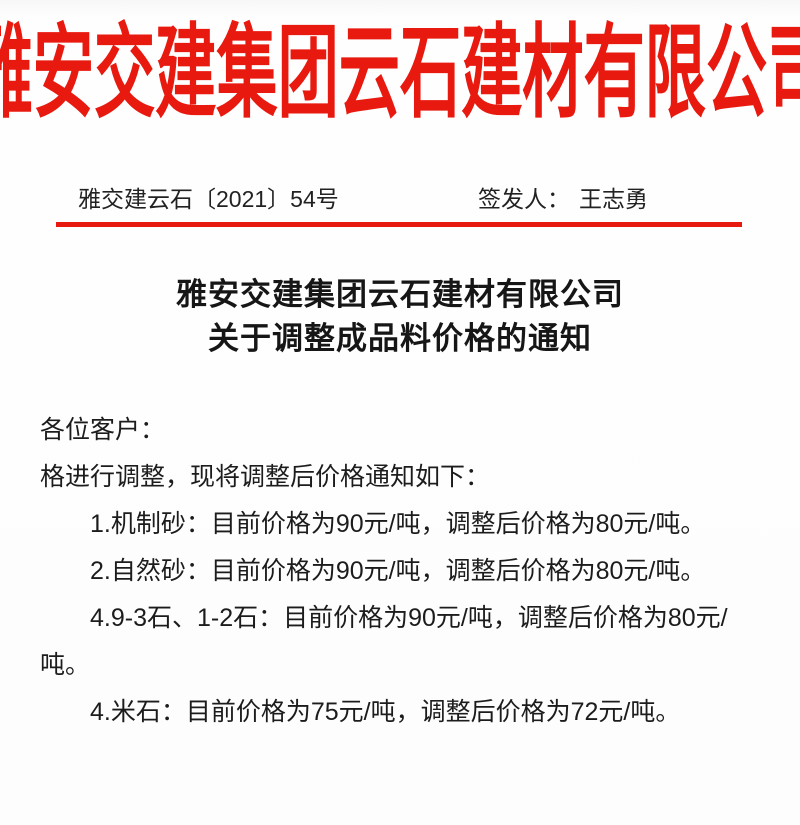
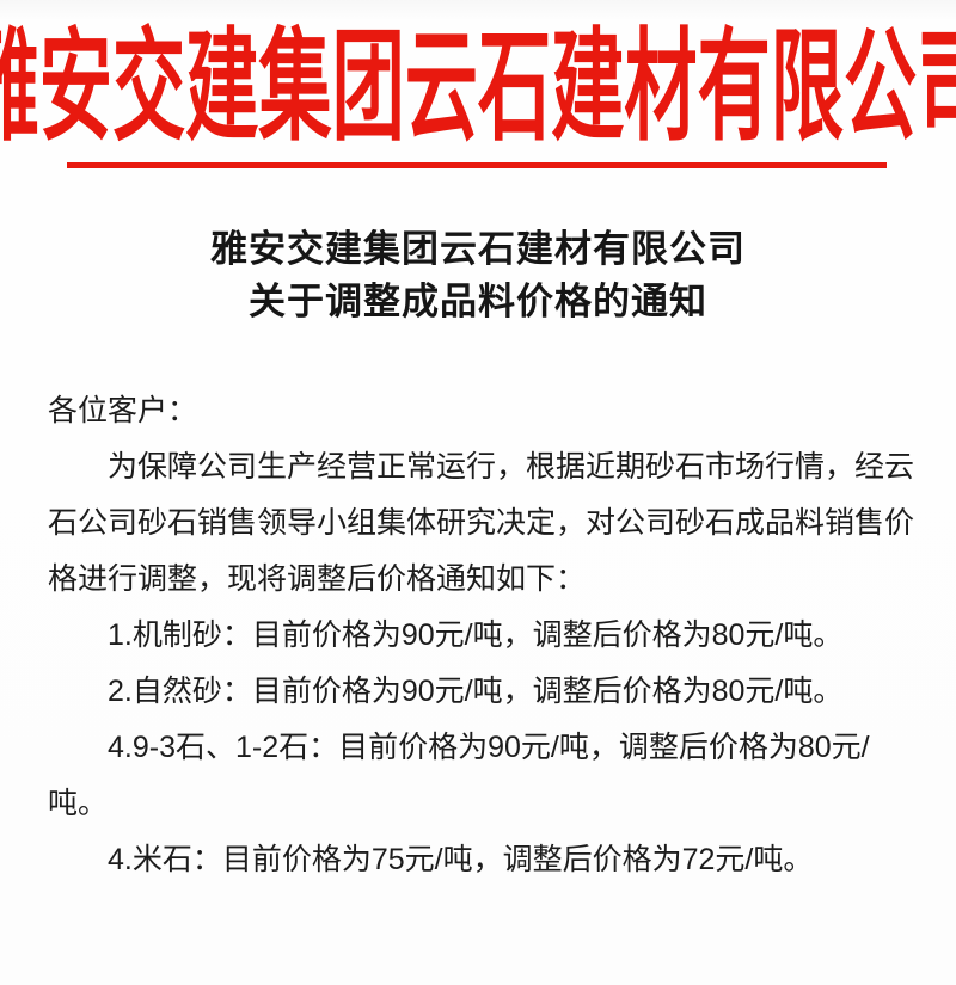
  雅安交建集团云石建材有限公司
- 雅交建云石〔2021〕54号
- 签发人： 王志勇
  雅安交建集团云石建材有限公司
  关于调整成品料价格的通知
  各位客户：
+ 为保障公司生产经营正常运行，根据近期砂石市场行情，经云
+ 石公司砂石销售领导小组集体研究决定，对公司砂石成品料销售价
  格进行调整，现将调整后价格通知如下：
  1.机制砂：目前价格为90元/吨，调整后价格为80元/吨。
  2.自然砂：目前价格为90元/吨，调整后价格为80元/吨。
  4.9-3石、1-2石：目前价格为90元/吨，调整后价格为80元/
  吨。
  4.米石：目前价格为75元/吨，调整后价格为72元/吨。
